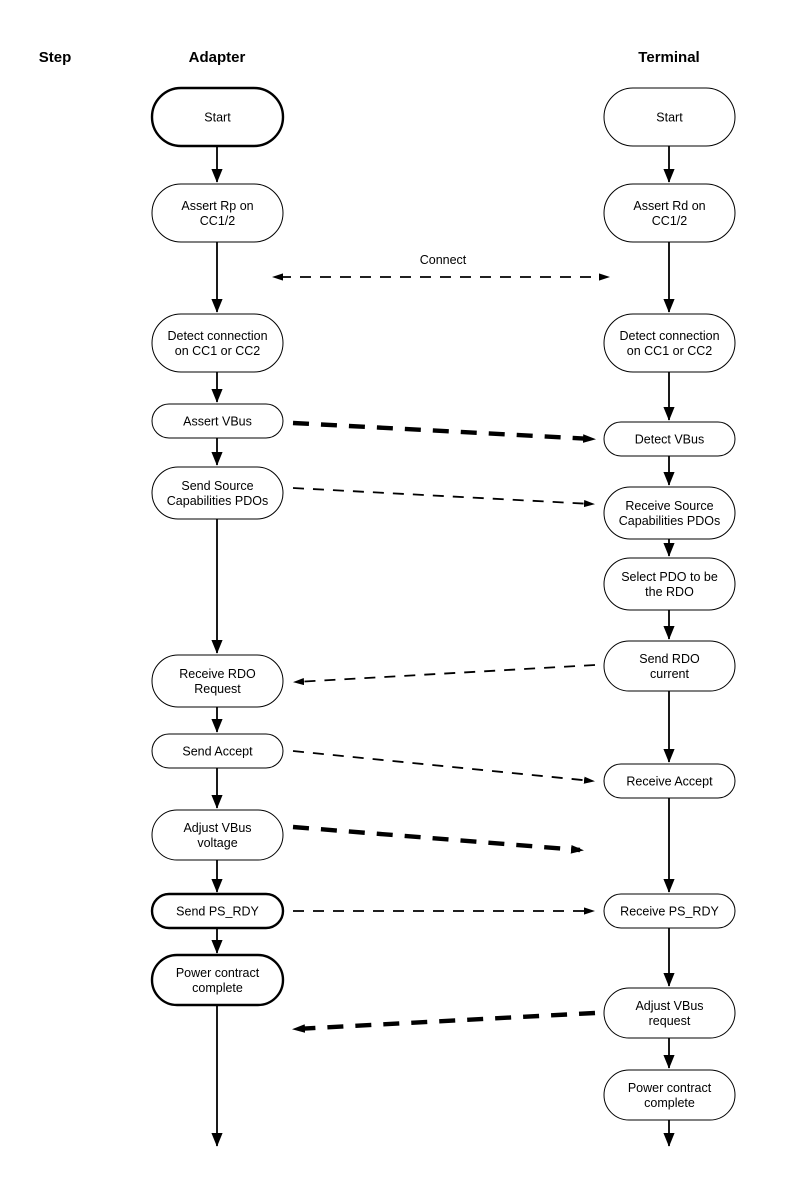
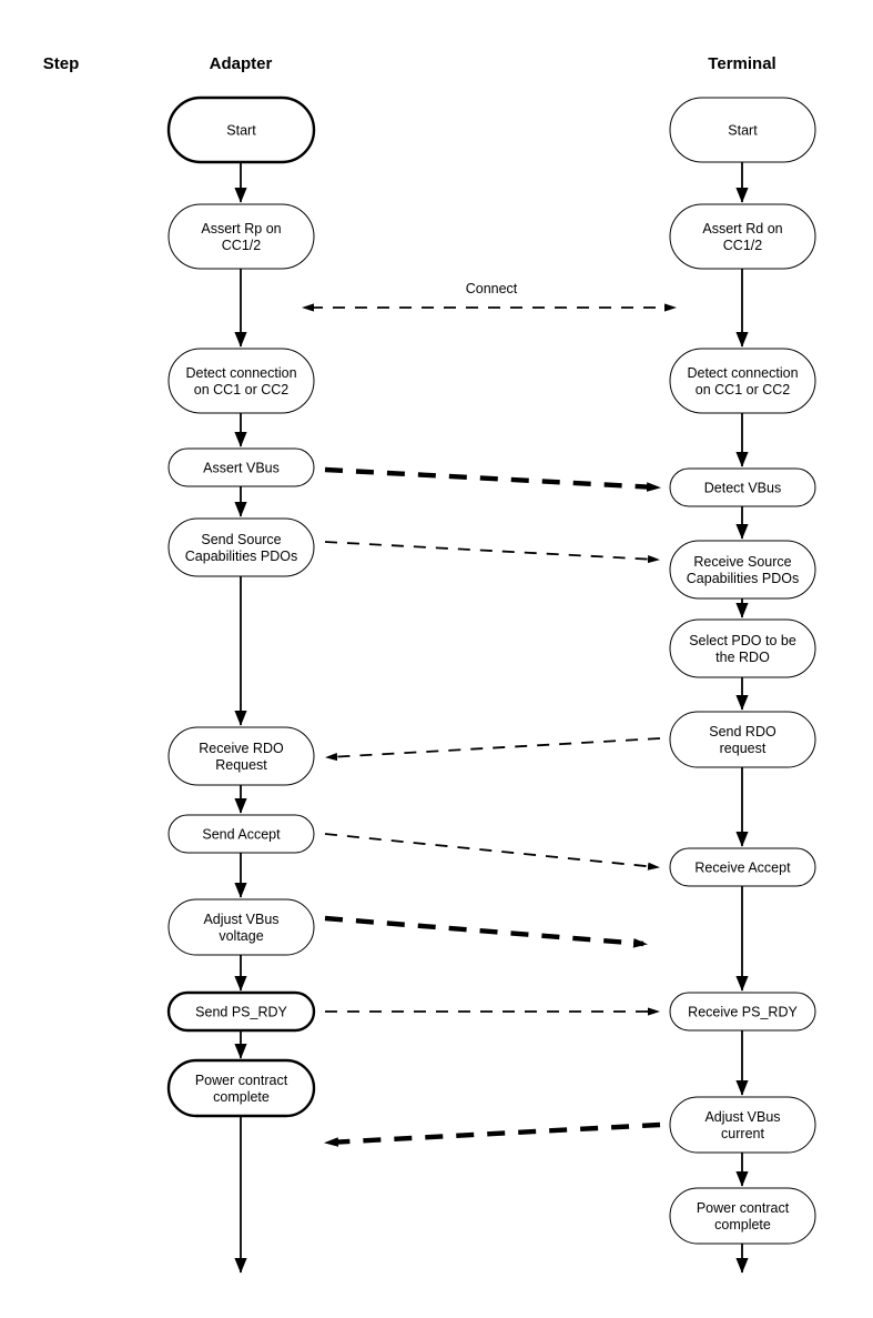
  Step
  Adapter
  Terminal
  Connect
  Start
  Assert Rp on
  CC1/2
  Detect connection
  on CC1 or CC2
  Assert VBus
  Send Source
  Capabilities PDOs
  Receive RDO
  Request
  Send Accept
  Adjust VBus
  voltage
  Send PS_RDY
  Power contract
  complete
  Start
  Assert Rd on
  CC1/2
  Detect connection
  on CC1 or CC2
  Detect VBus
  Receive Source
  Capabilities PDOs
  Select PDO to be
  the RDO
  Send RDO
- current
+ request
  Receive Accept
  Receive PS_RDY
  Adjust VBus
- request
+ current
  Power contract
  complete
